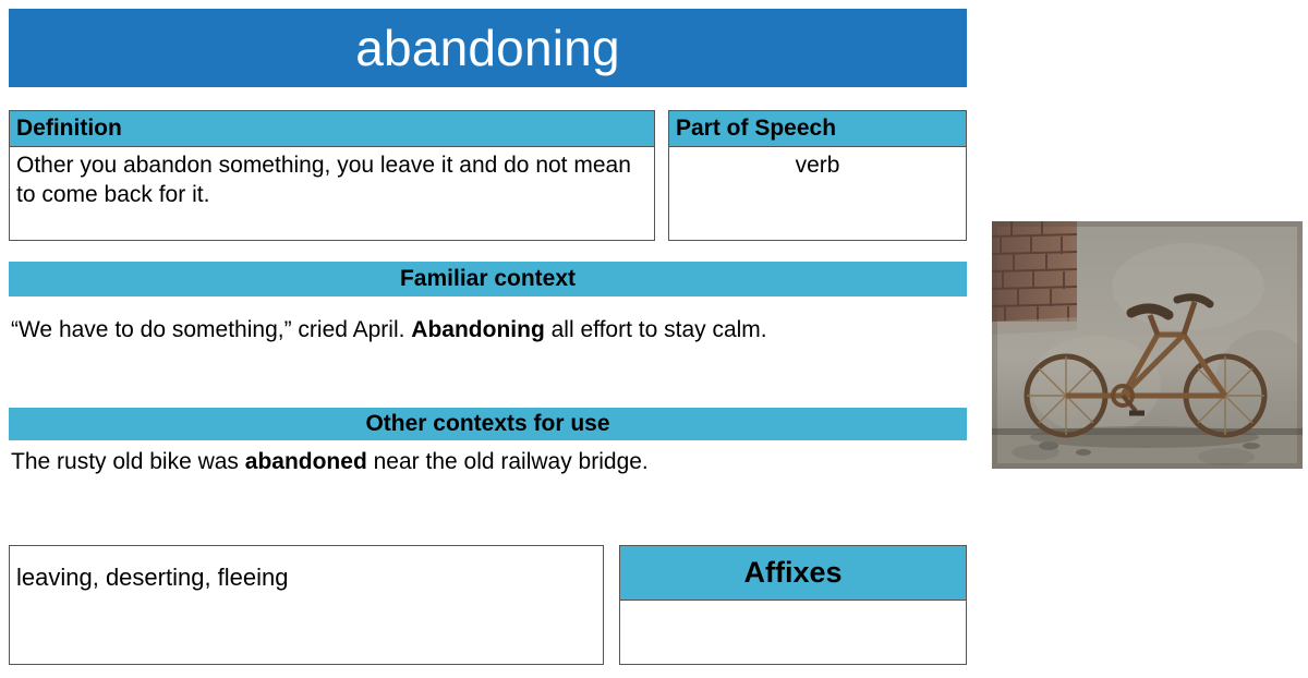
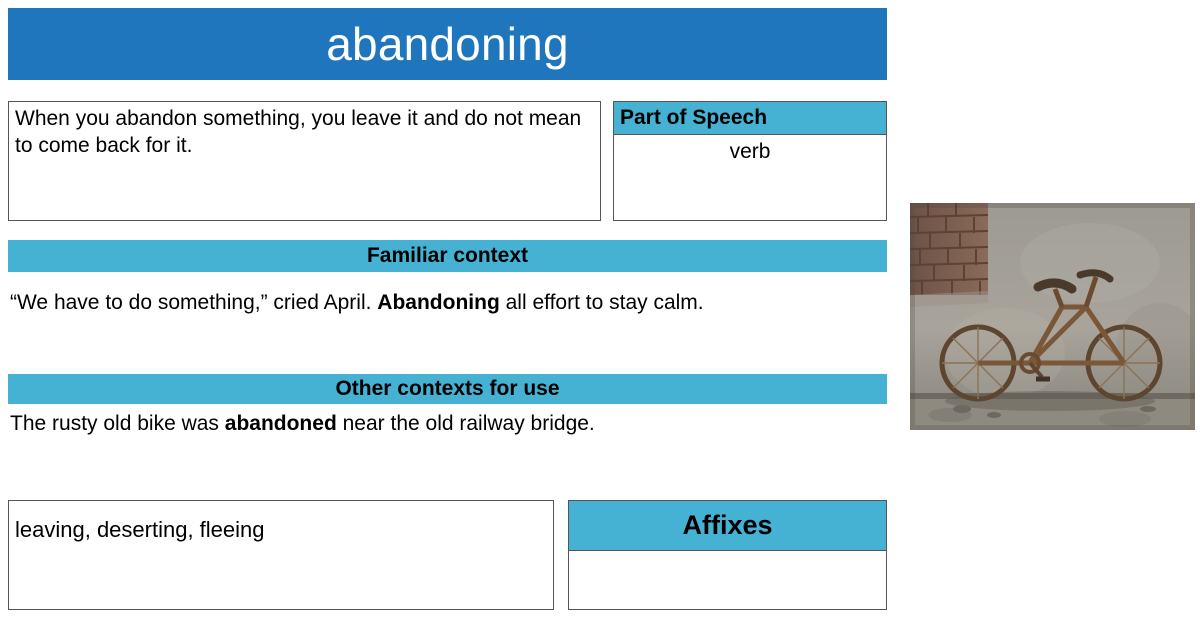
  abandoning
- Definition
- Other you abandon something, you leave it and do not mean to come back for it.
+ When you abandon something, you leave it and do not mean to come back for it.
  Part of Speech
  verb
  Familiar context
  “We have to do something,” cried April. Abandoning all effort to stay calm.
  Other contexts for use
  The rusty old bike was abandoned near the old railway bridge.
  leaving, deserting, fleeing
  Affixes
